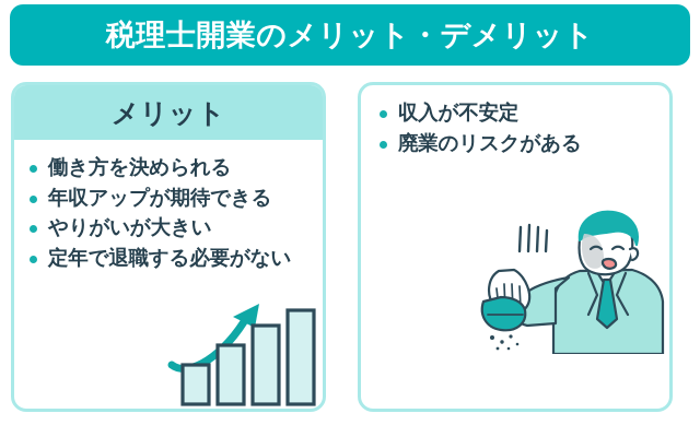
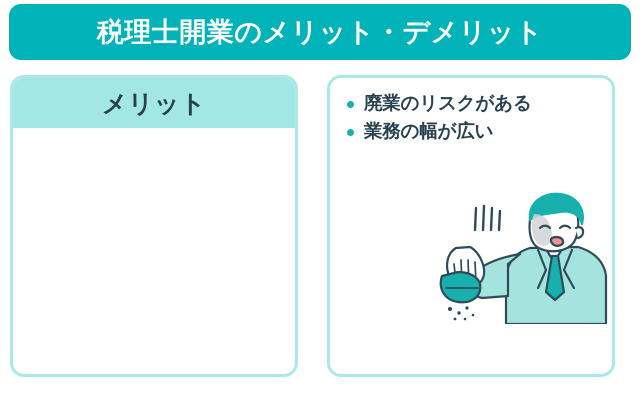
  税理士開業のメリット・デメリット
  メリット
- 働き方を決められる
- 年収アップが期待できる
- やりがいが大きい
- 定年で退職する必要がない
- 収入が不安定
  廃業のリスクがある
+ 業務の幅が広い
